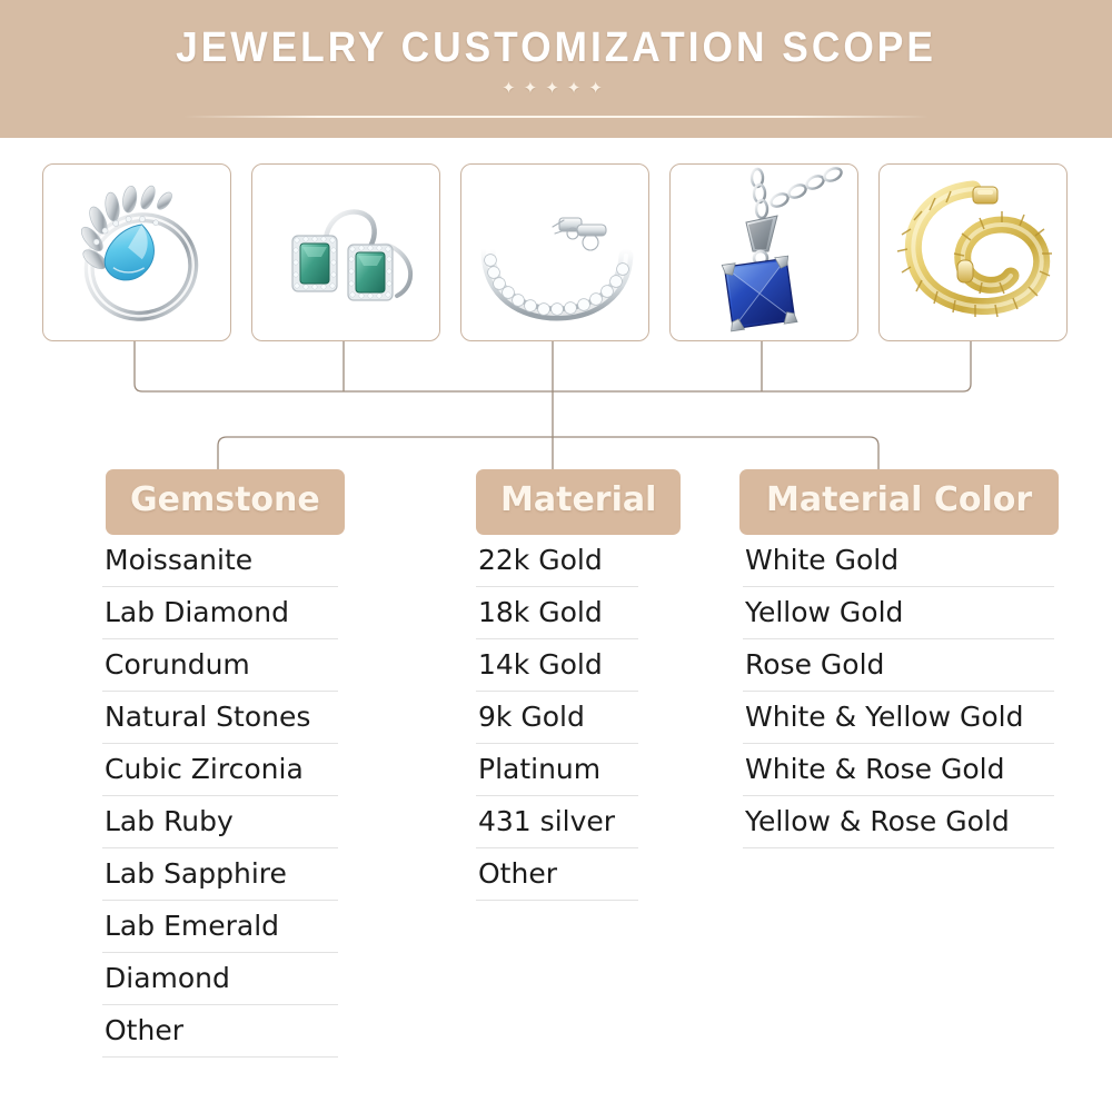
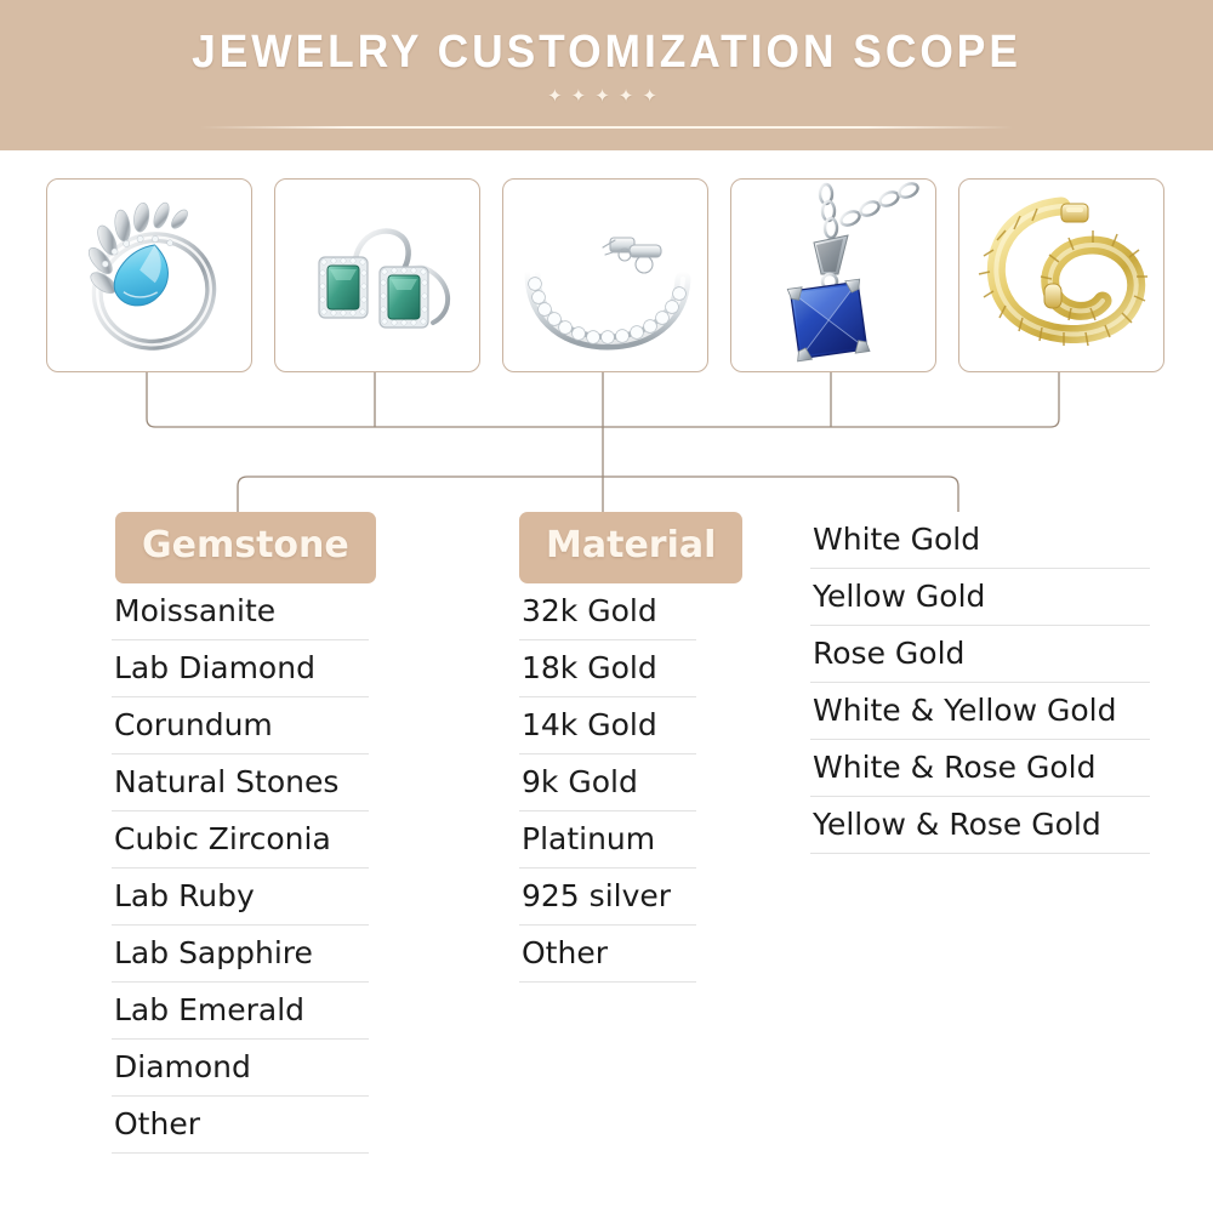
  JEWELRY CUSTOMIZATION SCOPE
  ✦✦✦✦✦
  Gemstone
  Moissanite
  Lab Diamond
  Corundum
  Natural Stones
  Cubic Zirconia
  Lab Ruby
  Lab Sapphire
  Lab Emerald
  Diamond
  Other
  Material
- 22k Gold
+ 32k Gold
  18k Gold
  14k Gold
  9k Gold
  Platinum
- 431 silver
+ 925 silver
  Other
- Material Color
  White Gold
  Yellow Gold
  Rose Gold
  White & Yellow Gold
  White & Rose Gold
  Yellow & Rose Gold
